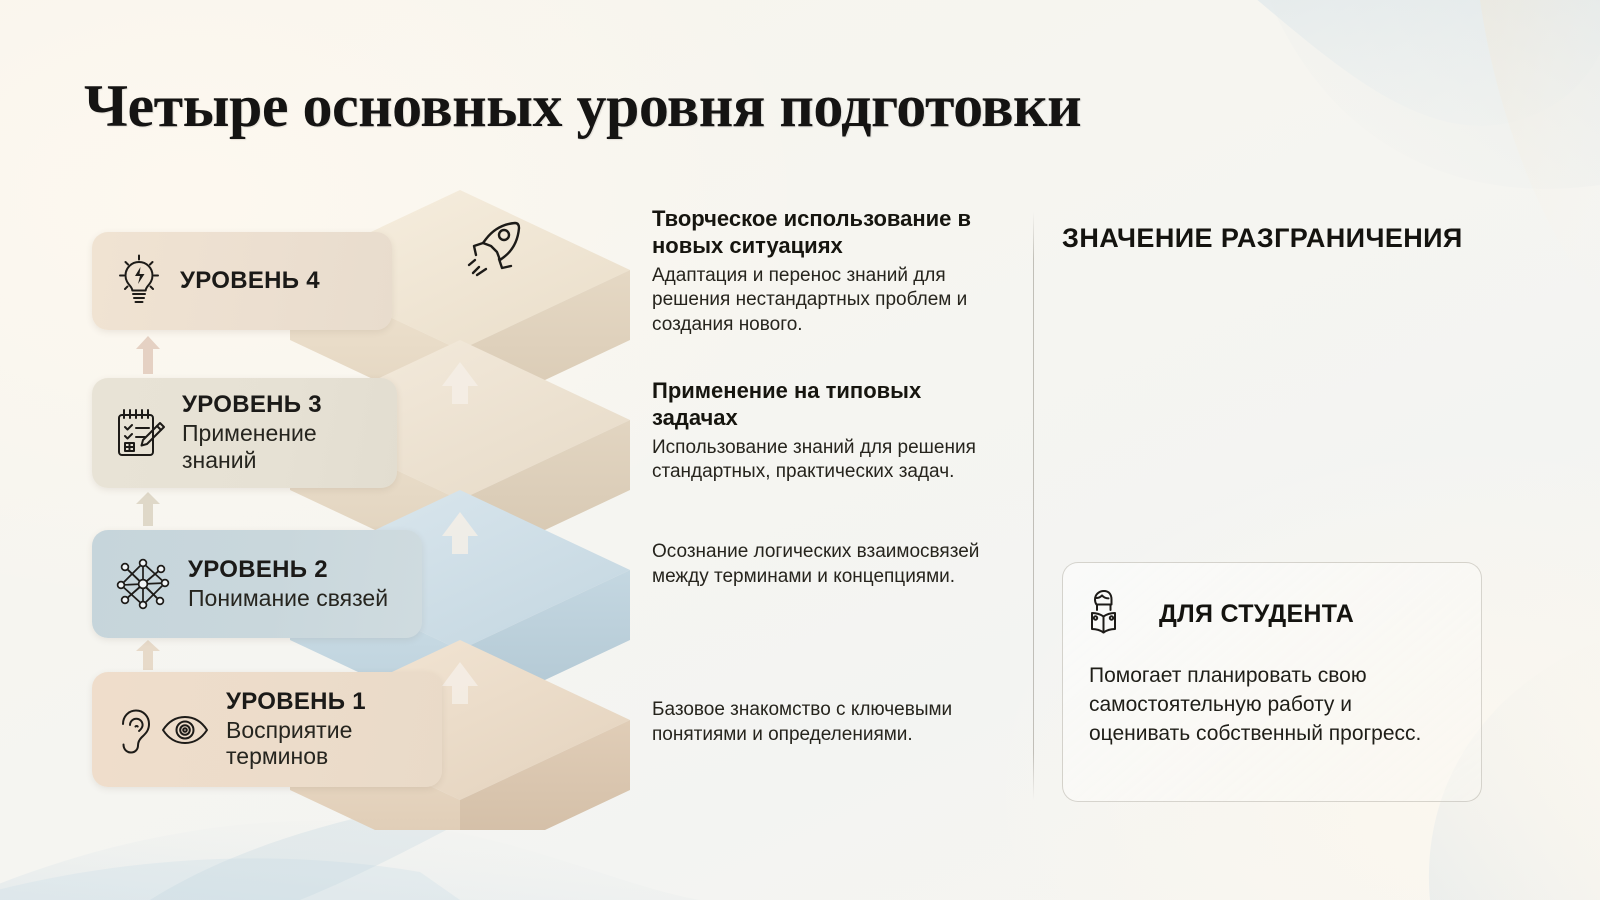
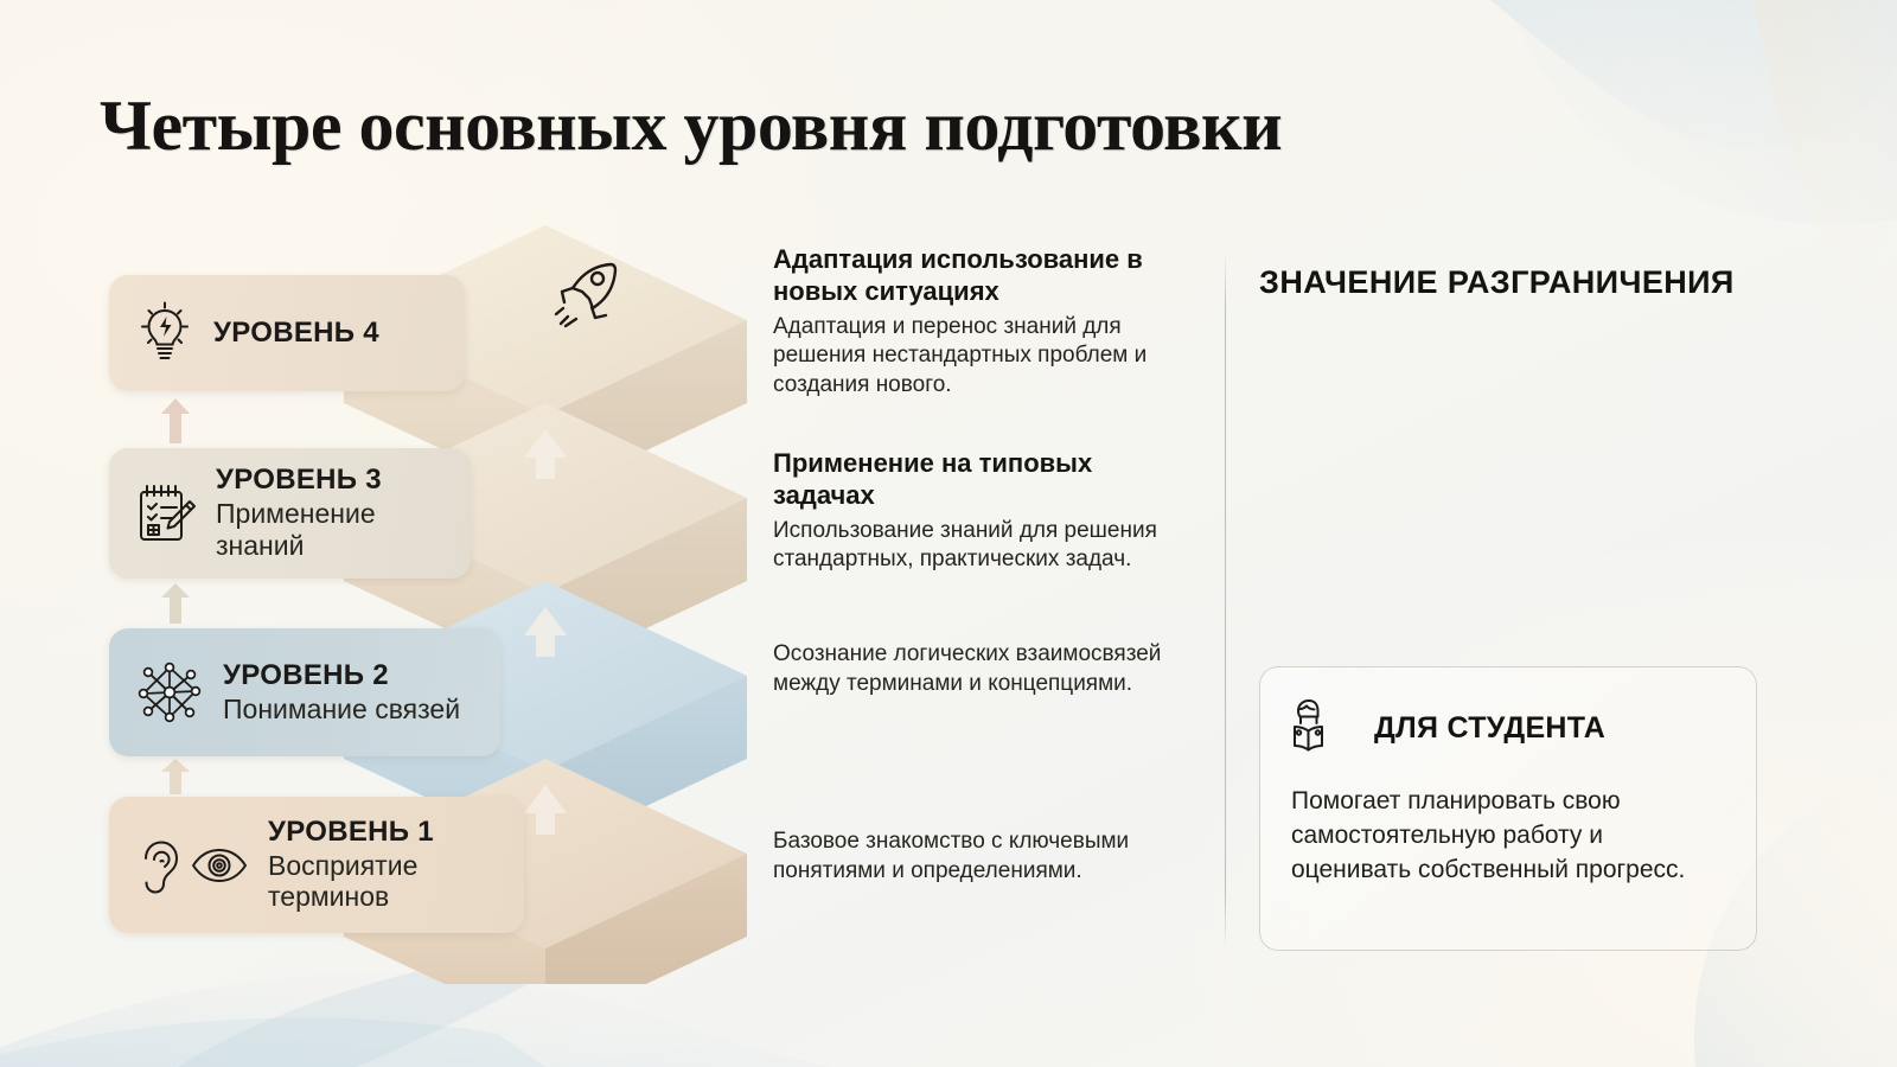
  Четыре основных уровня подготовки
  УРОВЕНЬ 4
  УРОВЕНЬ 3
  Применение знаний
  УРОВЕНЬ 2
  Понимание связей
  УРОВЕНЬ 1
  Восприятие терминов
- Творческое использование в новых ситуациях
+ Адаптация использование в новых ситуациях
  Адаптация и перенос знаний для решения нестандартных проблем и создания нового.
  Применение на типовых задачах
  Использование знаний для решения стандартных, практических задач.
  Осознание логических взаимосвязей между терминами и концепциями.
  Базовое знакомство с ключевыми понятиями и определениями.
  ЗНАЧЕНИЕ РАЗГРАНИЧЕНИЯ
  ДЛЯ СТУДЕНТА
  Помогает планировать свою самостоятельную работу и оценивать собственный прогресс.
